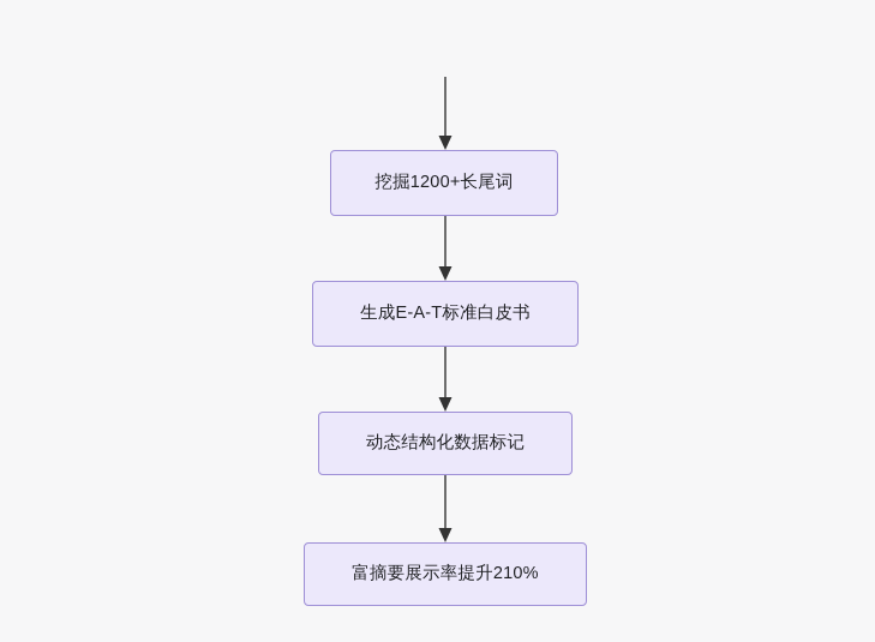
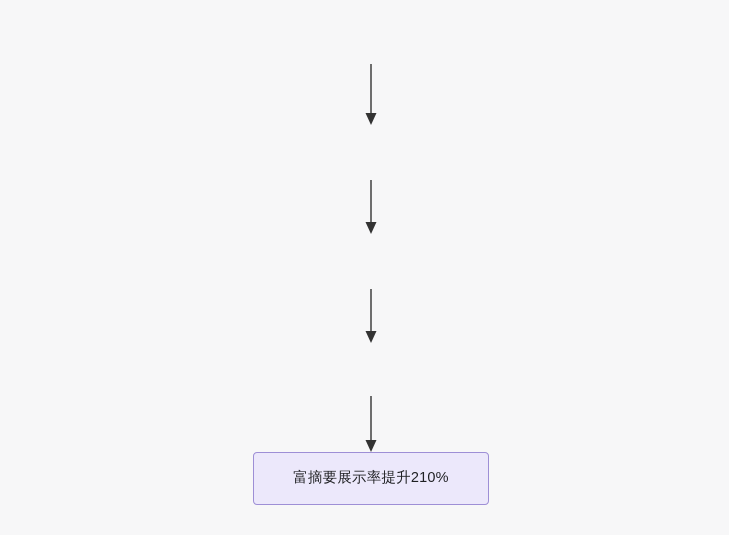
- 挖掘1200+长尾词
- 生成E-A-T标准白皮书
- 动态结构化数据标记
  富摘要展示率提升210%
